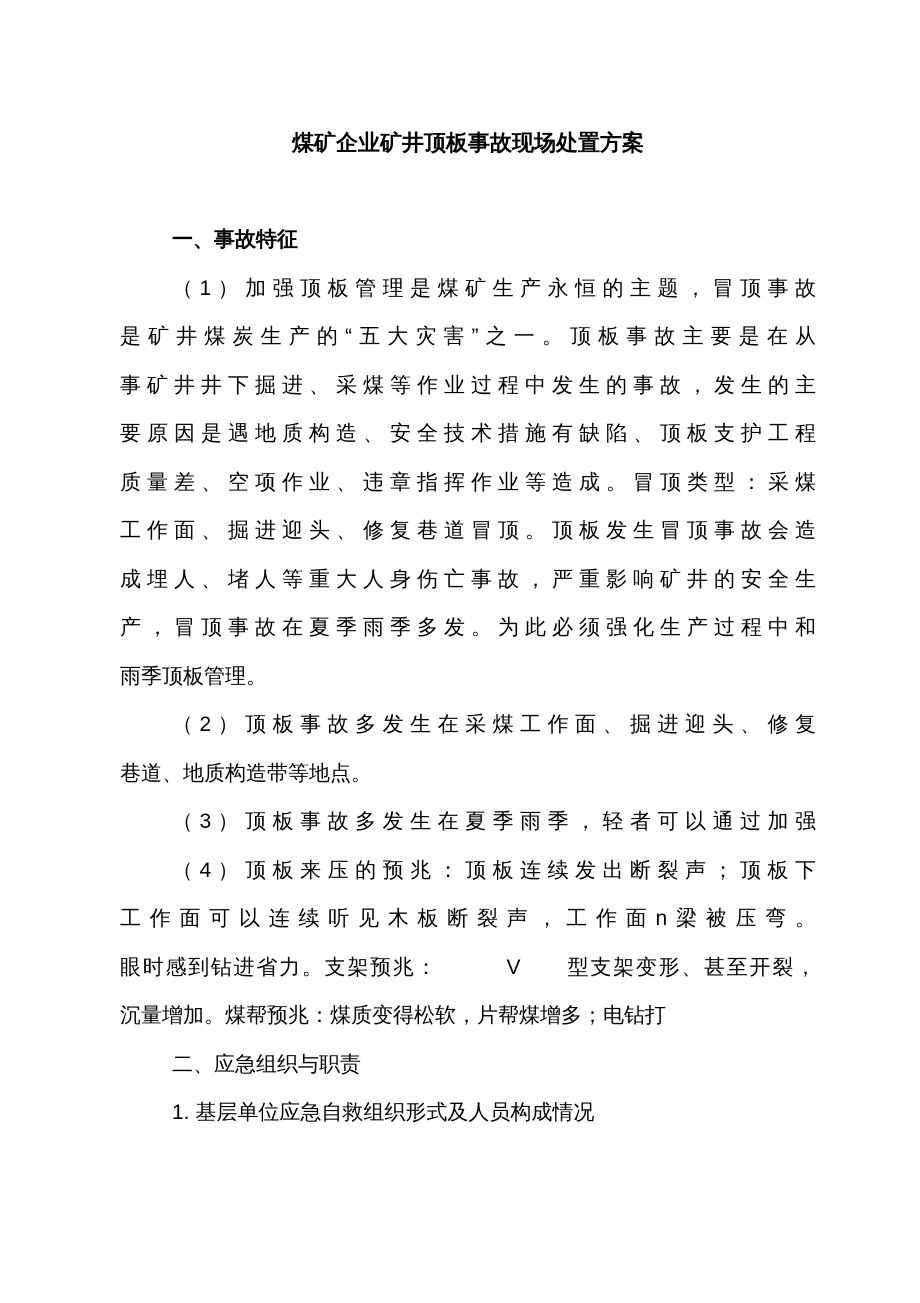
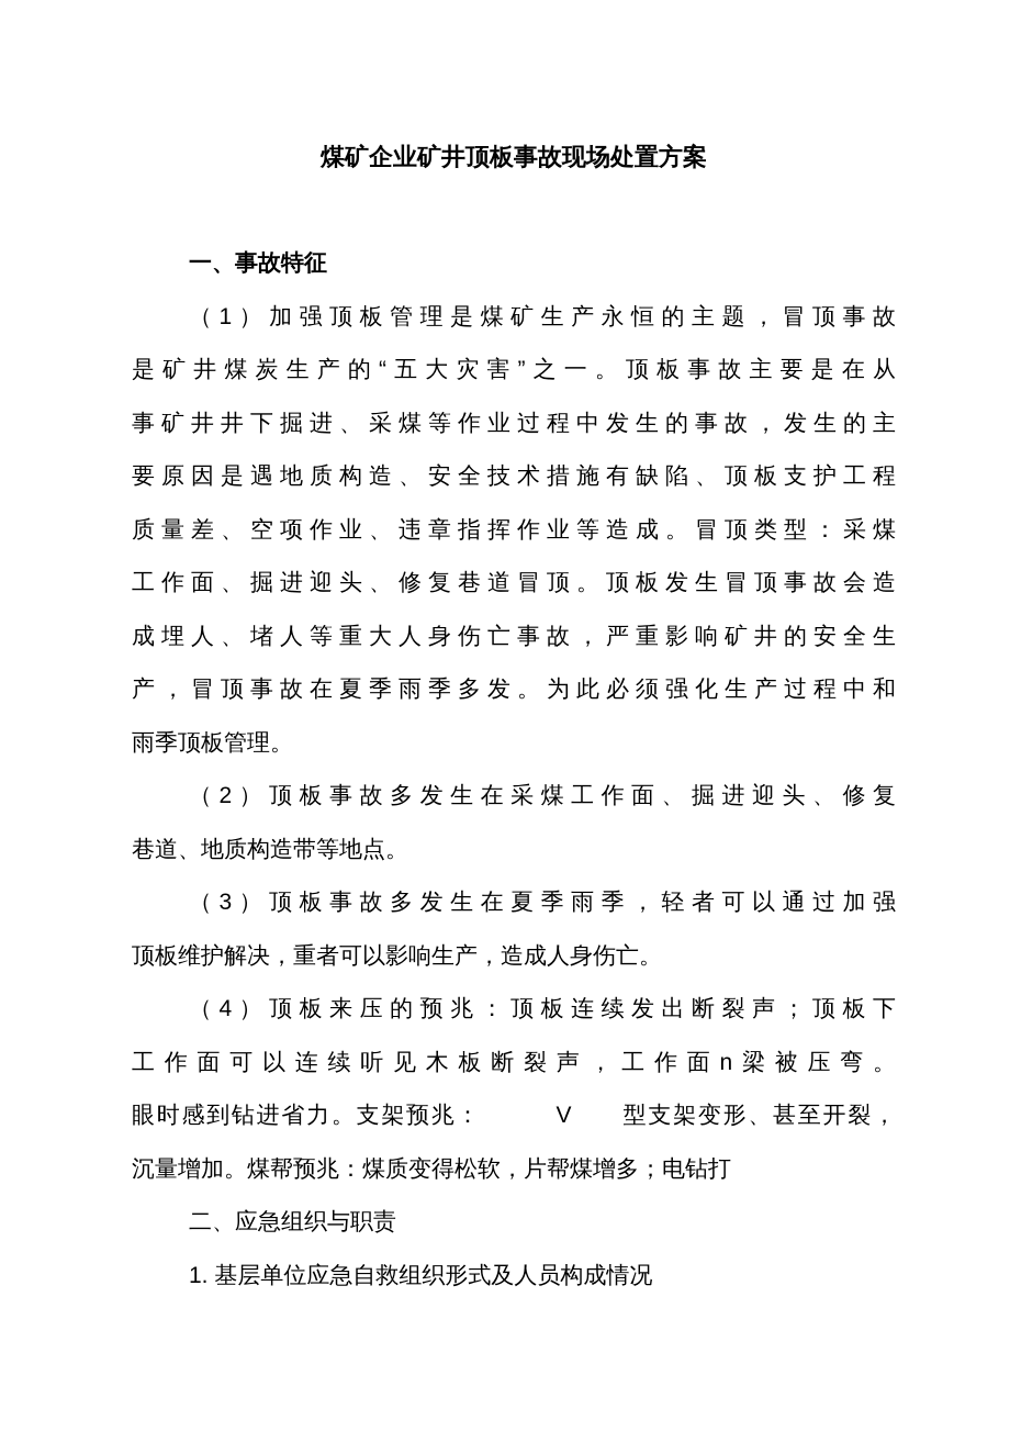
  煤矿企业矿井顶板事故现场处置方案
  一、事故特征
  （1）加强顶板管理是煤矿生产永恒的主题，冒顶事故
  是矿井煤炭生产的“五大灾害”之一。顶板事故主要是在从
  事矿井井下掘进、采煤等作业过程中发生的事故，发生的主
  要原因是遇地质构造、安全技术措施有缺陷、顶板支护工程
  质量差、空项作业、违章指挥作业等造成。冒顶类型：采煤
  工作面、掘进迎头、修复巷道冒顶。顶板发生冒顶事故会造
  成埋人、堵人等重大人身伤亡事故，严重影响矿井的安全生
  产，冒顶事故在夏季雨季多发。为此必须强化生产过程中和
  雨季顶板管理。
  （2）顶板事故多发生在采煤工作面、掘进迎头、修复
  巷道、地质构造带等地点。
  （3）顶板事故多发生在夏季雨季，轻者可以通过加强
+ 顶板维护解决，重者可以影响生产，造成人身伤亡。
  （4）顶板来压的预兆：顶板连续发出断裂声；顶板下
  工作面可以连续听见木板断裂声，工作面n梁被压弯。
  眼时感到钻进省力。支架预兆： V 型支架变形、甚至开裂，
  沉量增加。煤帮预兆：煤质变得松软，片帮煤增多；电钻打
  二、应急组织与职责
  1. 基层单位应急自救组织形式及人员构成情况
